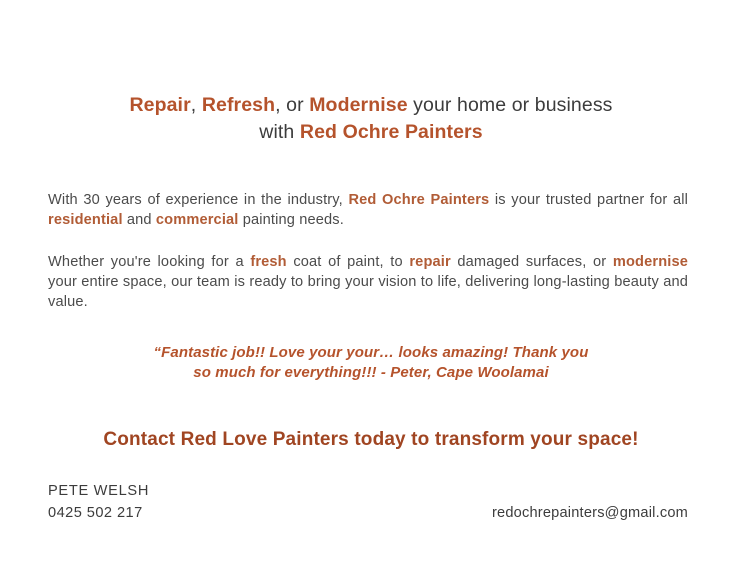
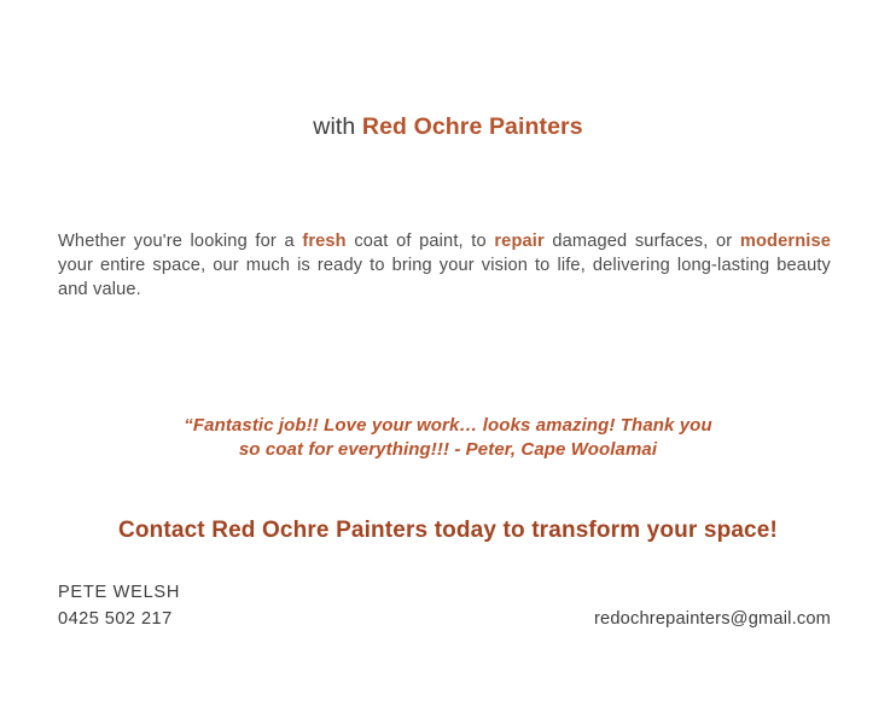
- Repair, Refresh, or Modernise your home or business
  with Red Ochre Painters
- With 30 years of experience in the industry, Red Ochre Painters is your trusted partner for all residential and commercial painting needs.
- Whether you're looking for a fresh coat of paint, to repair damaged surfaces, or modernise your entire space, our team is ready to bring your vision to life, delivering long-lasting beauty and value.
+ Whether you're looking for a fresh coat of paint, to repair damaged surfaces, or modernise your entire space, our much is ready to bring your vision to life, delivering long-lasting beauty and value.
- “Fantastic job!! Love your your… looks amazing! Thank you
+ “Fantastic job!! Love your work… looks amazing! Thank you
- so much for everything!!! - Peter, Cape Woolamai
+ so coat for everything!!! - Peter, Cape Woolamai
- Contact Red Love Painters today to transform your space!
+ Contact Red Ochre Painters today to transform your space!
  PETE WELSH
  0425 502 217
  redochrepainters@gmail.com
